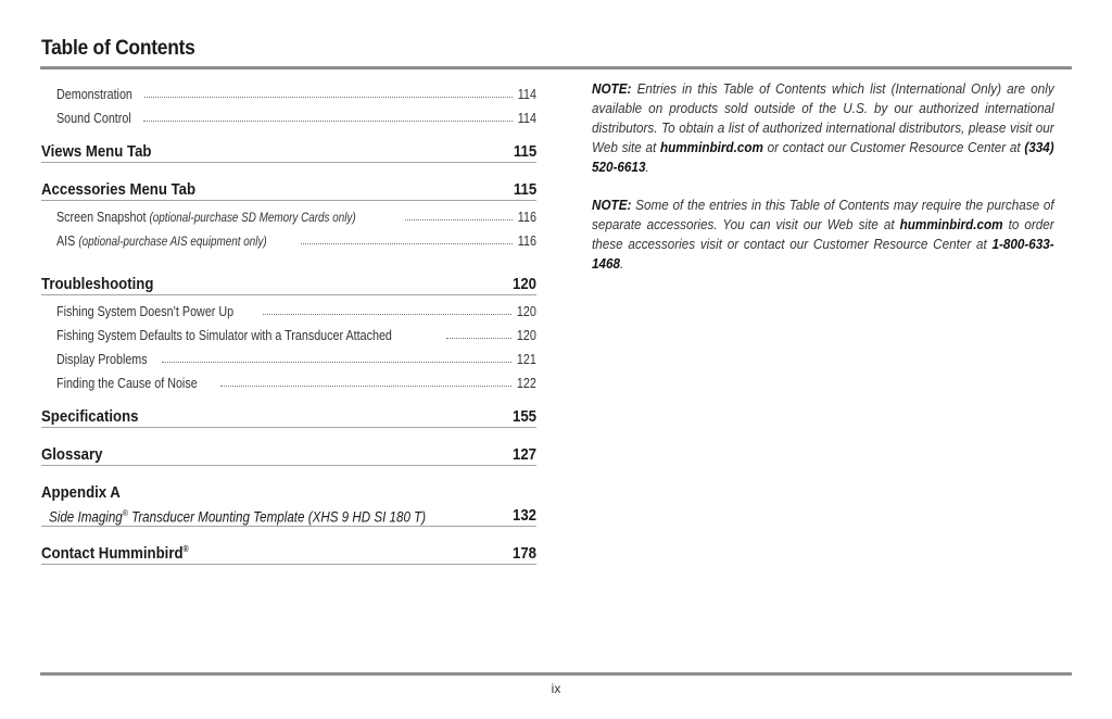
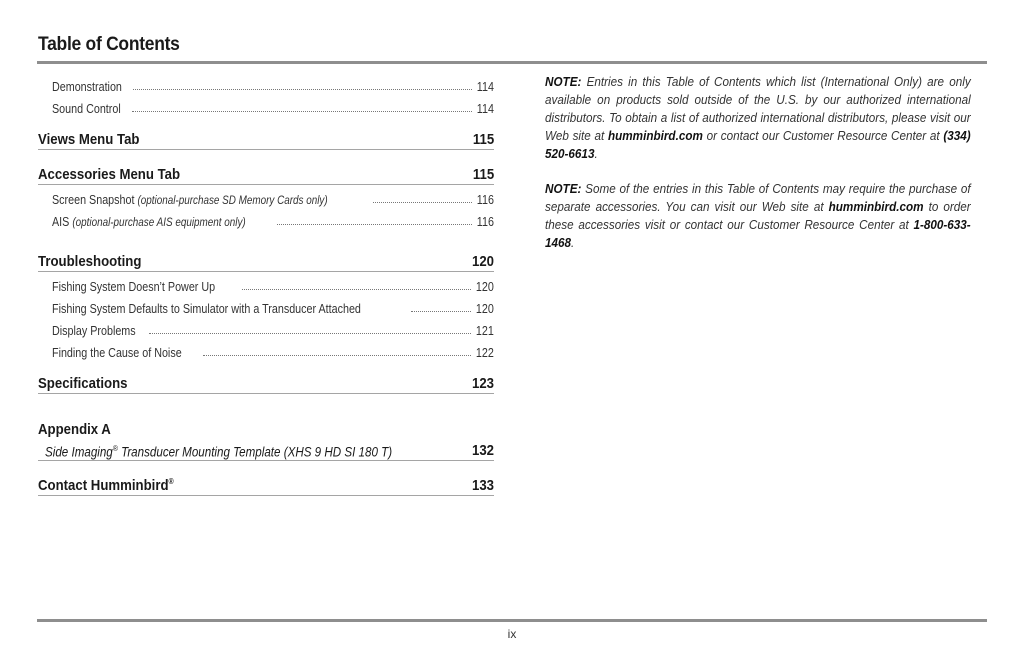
  Table of Contents
  Demonstration
  114
  Sound Control
  114
  Views Menu Tab
  115
  Accessories Menu Tab
  115
  Screen Snapshot (optional-purchase SD Memory Cards only)
  116
  AIS (optional-purchase AIS equipment only)
  116
  Troubleshooting
  120
  Fishing System Doesn’t Power Up
  120
  Fishing System Defaults to Simulator with a Transducer Attached
  120
  Display Problems
  121
  Finding the Cause of Noise
  122
  Specifications
- 155
+ 123
- Glossary
- 127
  Appendix A
  Side Imaging® Transducer Mounting Template (XHS 9 HD SI 180 T)
  132
  Contact Humminbird®
- 178
+ 133
  NOTE: Entries in this Table of Contents which list (International Only) are only available on products sold outside of the U.S. by our authorized international distributors. To obtain a list of authorized international distributors, please visit our Web site at humminbird.com or contact our Customer Resource Center at (334) 520-6613.
  NOTE: Some of the entries in this Table of Contents may require the purchase of separate accessories. You can visit our Web site at humminbird.com to order these accessories visit or contact our Customer Resource Center at 1-800-633-1468.
  ix
